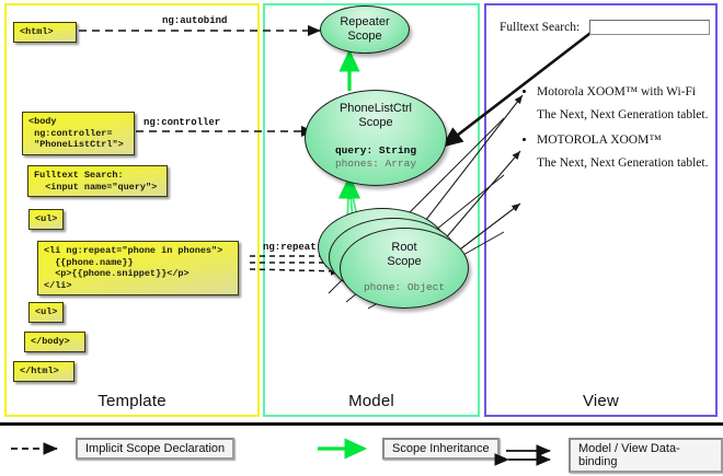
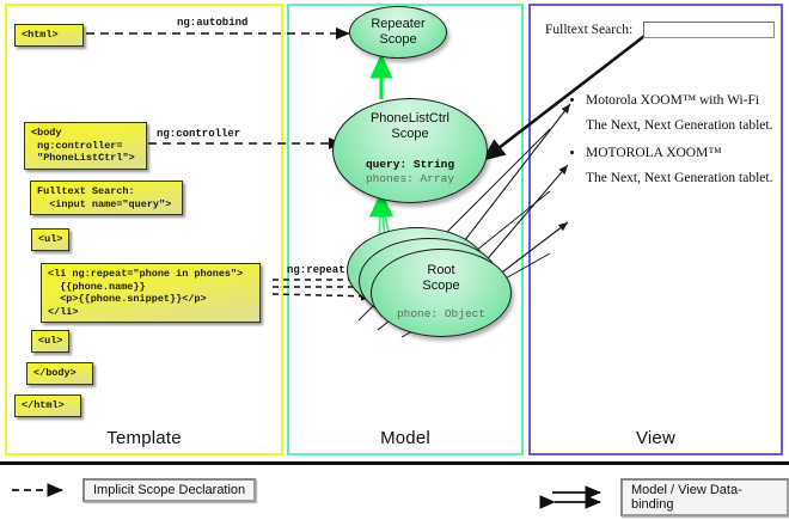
  Template
  Model
  View
  ng:autobind
  ng:controller
  ng:repeat
  <html>
  <body
  ng:controller=
  "PhoneListCtrl">
  Fulltext Search:
  <input name="query">
  <ul>
  <li ng:repeat="phone in phones">
  {{phone.name}}
  <p>{{phone.snippet}}</p>
  </li>
  <ul>
  </body>
  </html>
  Repeater
  Scope
  PhoneListCtrl
  Scope
  query: String
  phones: Array
  Root
  Scope
  phone: Object
  Fulltext Search:
  Motorola XOOM™ with Wi-Fi
  The Next, Next Generation tablet.
  MOTOROLA XOOM™
  The Next, Next Generation tablet.
  Implicit Scope Declaration
- Scope Inheritance
  Model / View Data-binding
